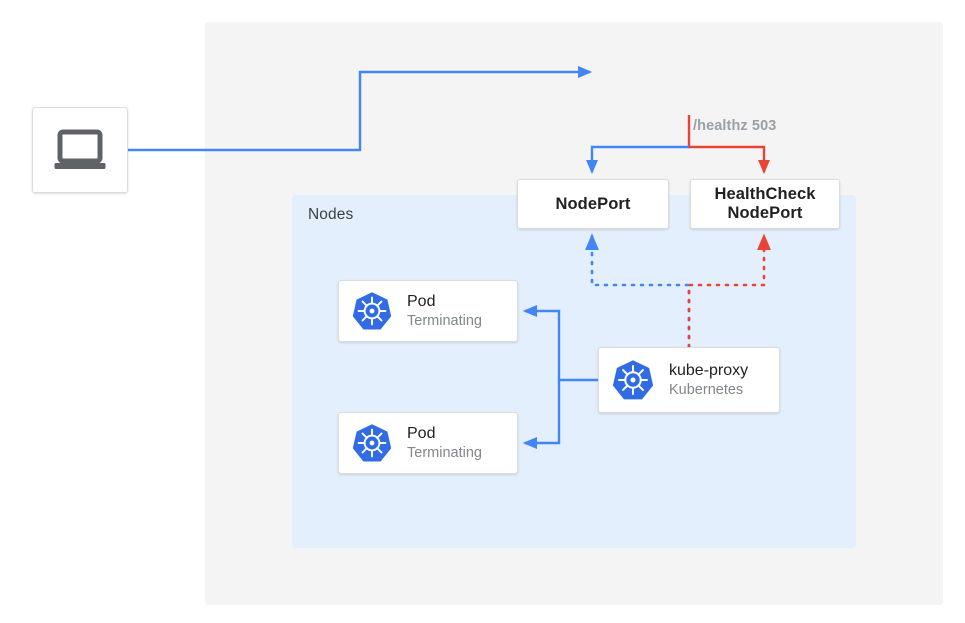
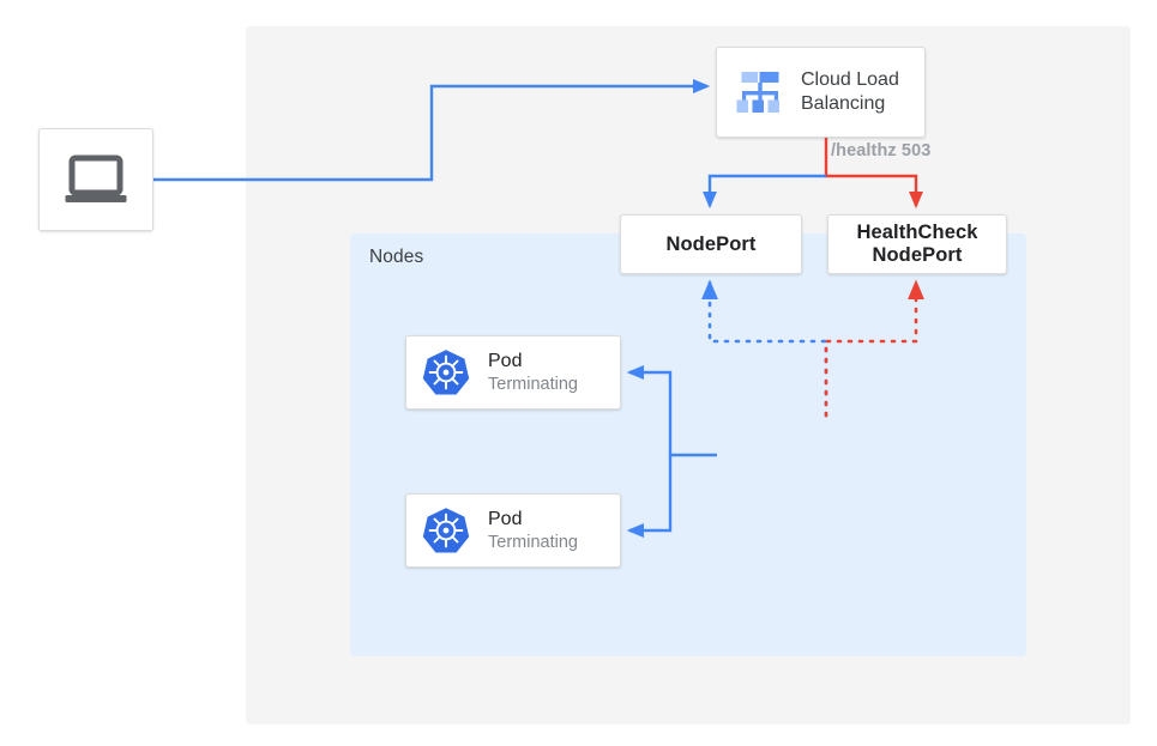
  Nodes
  /healthz 503
+ Cloud Load
+ Balancing
  NodePort
  HealthCheck
  NodePort
  Pod
  Terminating
  Pod
  Terminating
- kube-proxy
- Kubernetes
